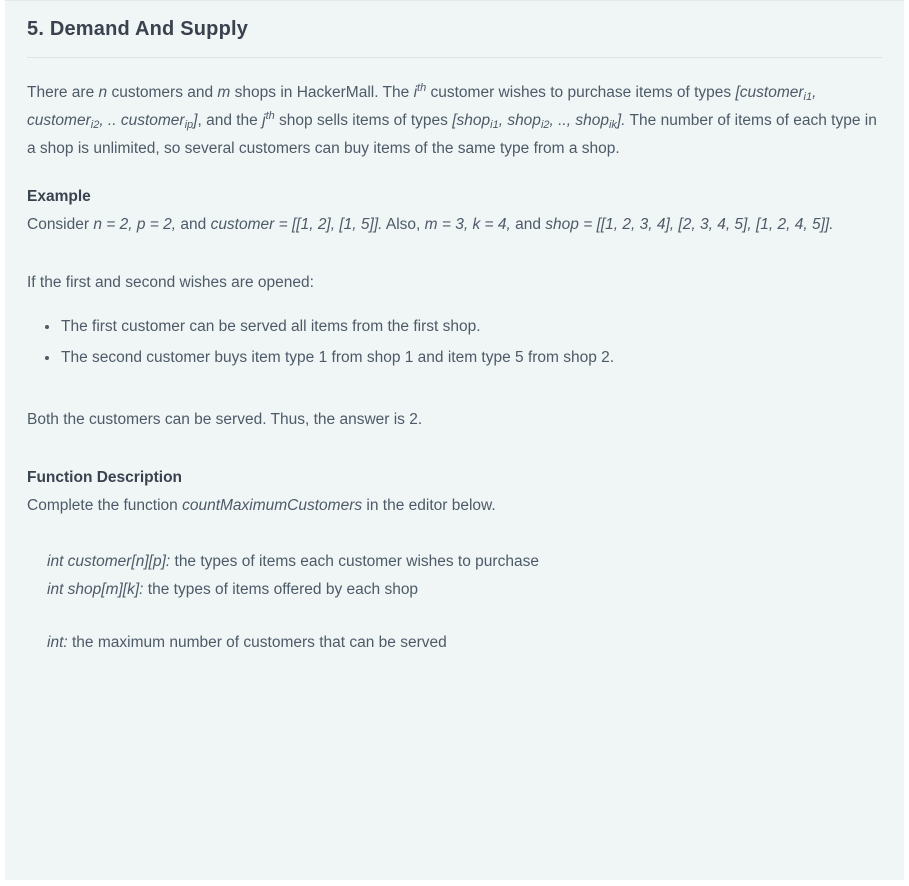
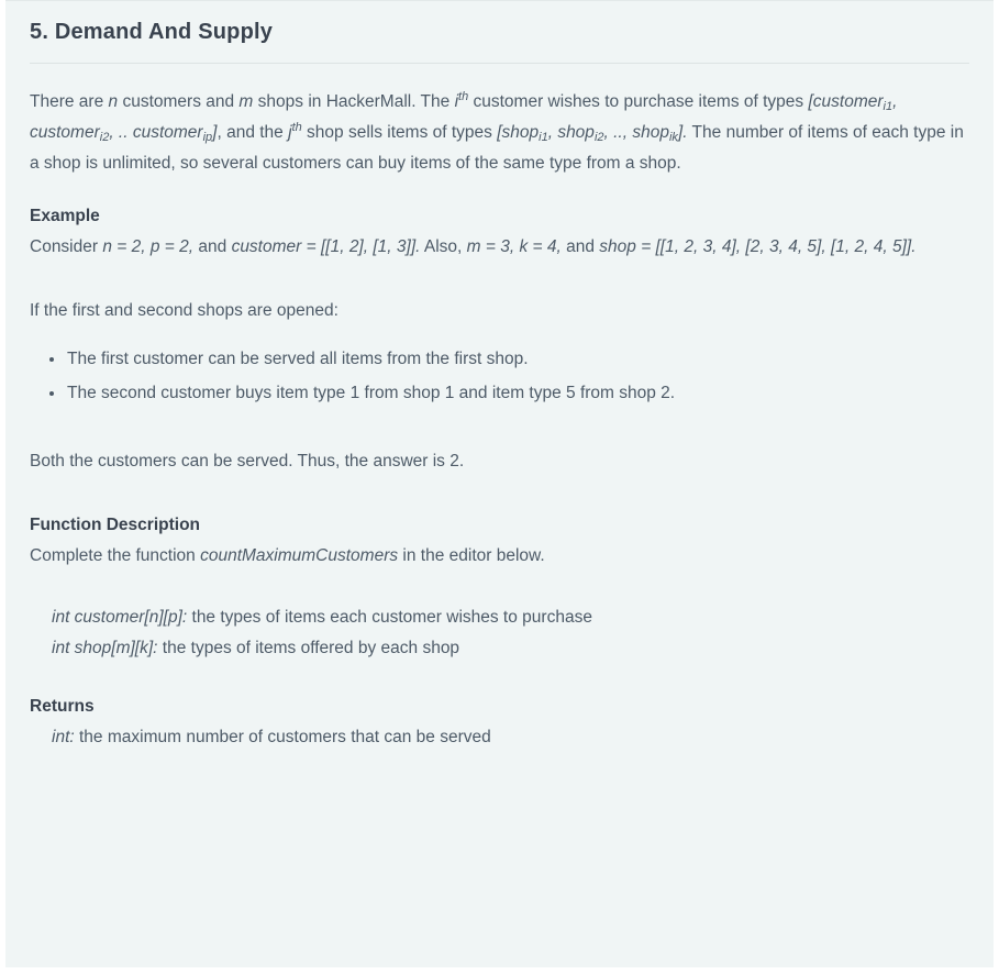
  5. Demand And Supply
  There are n customers and m shops in HackerMall. The ith customer wishes to purchase items of types [customeri1, customeri2, .. customerip], and the jth shop sells items of types [shopi1, shopi2, .., shopik]. The number of items of each type in a shop is unlimited, so several customers can buy items of the same type from a shop.
  Example
- Consider n = 2, p = 2, and customer = [[1, 2], [1, 5]]. Also, m = 3, k = 4, and shop = [[1, 2, 3, 4], [2, 3, 4, 5], [1, 2, 4, 5]].
+ Consider n = 2, p = 2, and customer = [[1, 2], [1, 3]]. Also, m = 3, k = 4, and shop = [[1, 2, 3, 4], [2, 3, 4, 5], [1, 2, 4, 5]].
- If the first and second wishes are opened:
+ If the first and second shops are opened:
  The first customer can be served all items from the first shop.
  The second customer buys item type 1 from shop 1 and item type 5 from shop 2.
  Both the customers can be served. Thus, the answer is 2.
  Function Description
  Complete the function countMaximumCustomers in the editor below.
  int customer[n][p]: the types of items each customer wishes to purchase
  int shop[m][k]: the types of items offered by each shop
+ Returns
  int: the maximum number of customers that can be served
